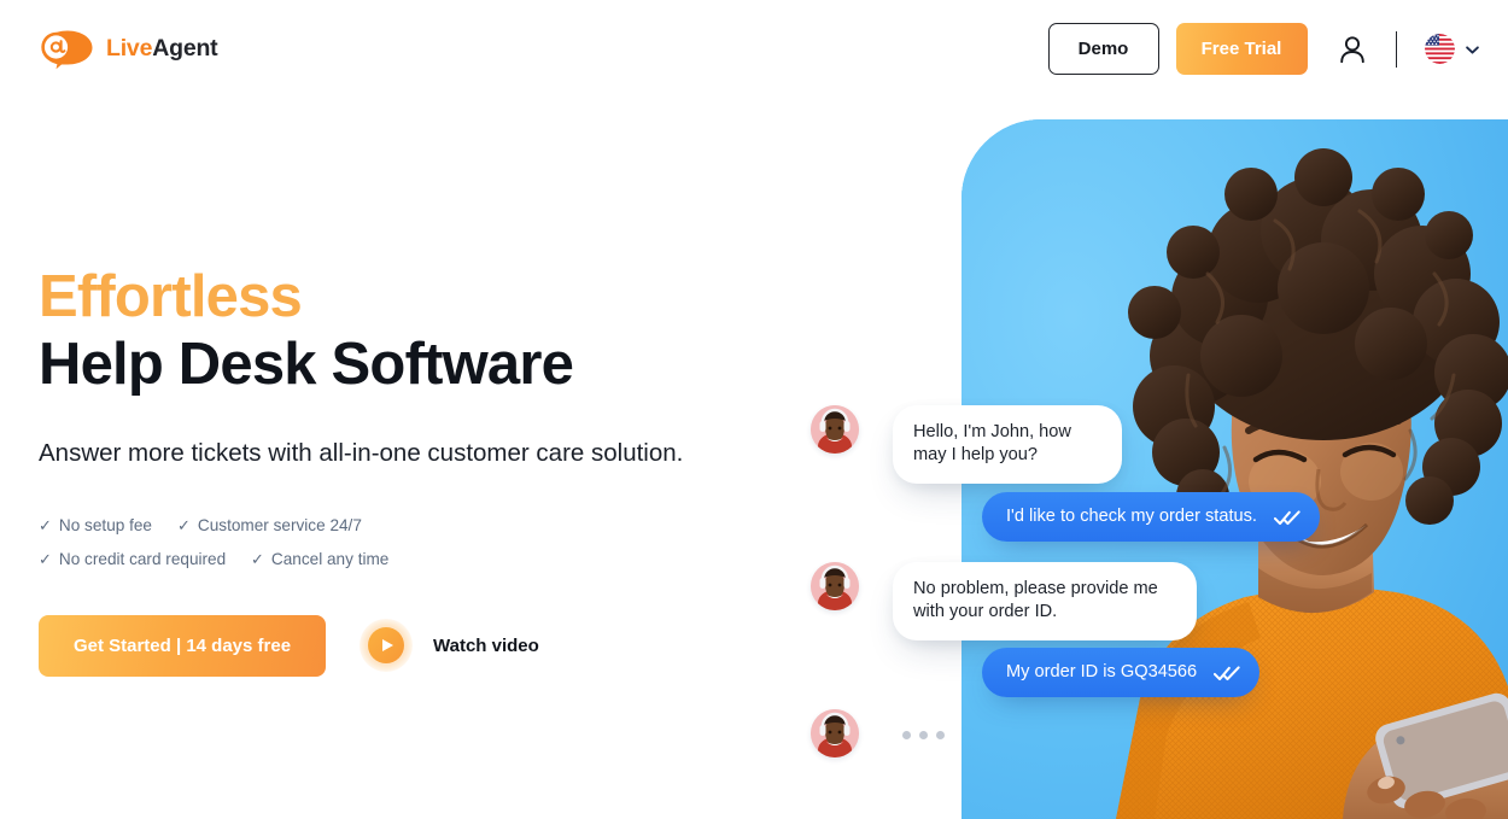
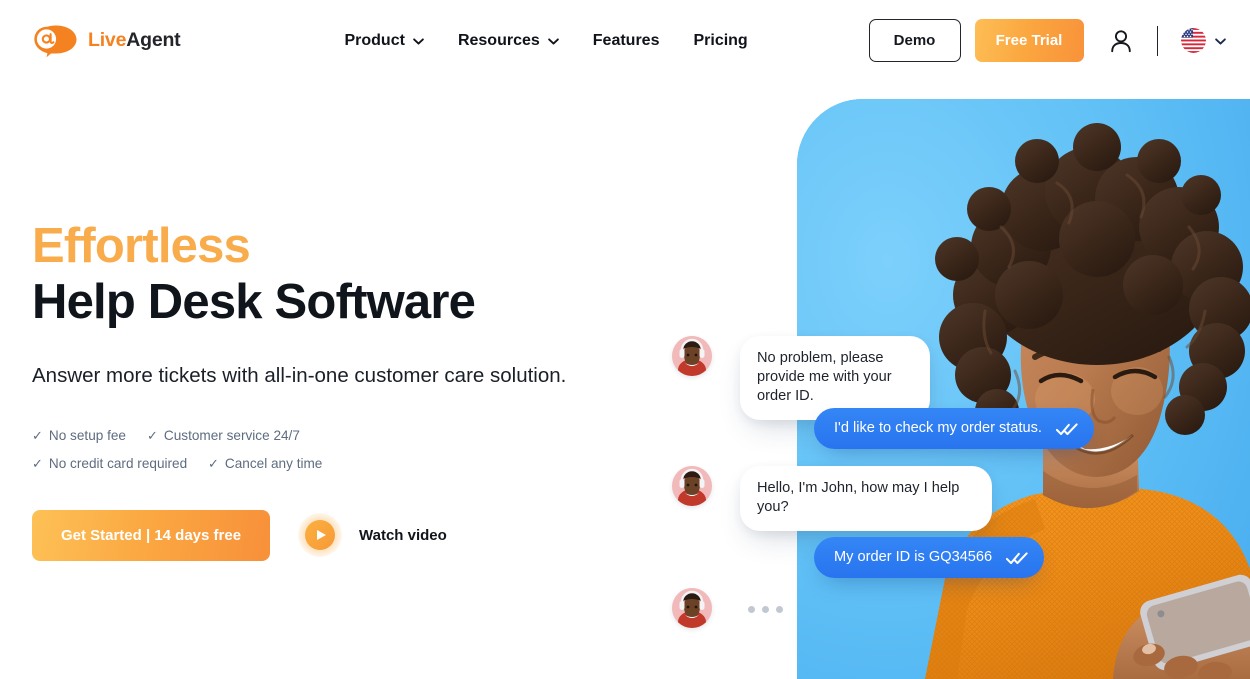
- Hello, I'm John, how may I help you?
+ No problem, please provide me with your order ID.
  I'd like to check my order status.
- No problem, please provide me with your order ID.
+ Hello, I'm John, how may I help you?
  My order ID is GQ34566
  LiveAgent
+ Product
+ Resources
+ Features
+ Pricing
  Demo
  Free Trial
  Effortless
  Help Desk Software
  Answer more tickets with all-in-one customer care solution.
  ✓
  No setup fee
  ✓
  Customer service 24/7
  ✓
  No credit card required
  ✓
  Cancel any time
  Get Started | 14 days free
  Watch video
